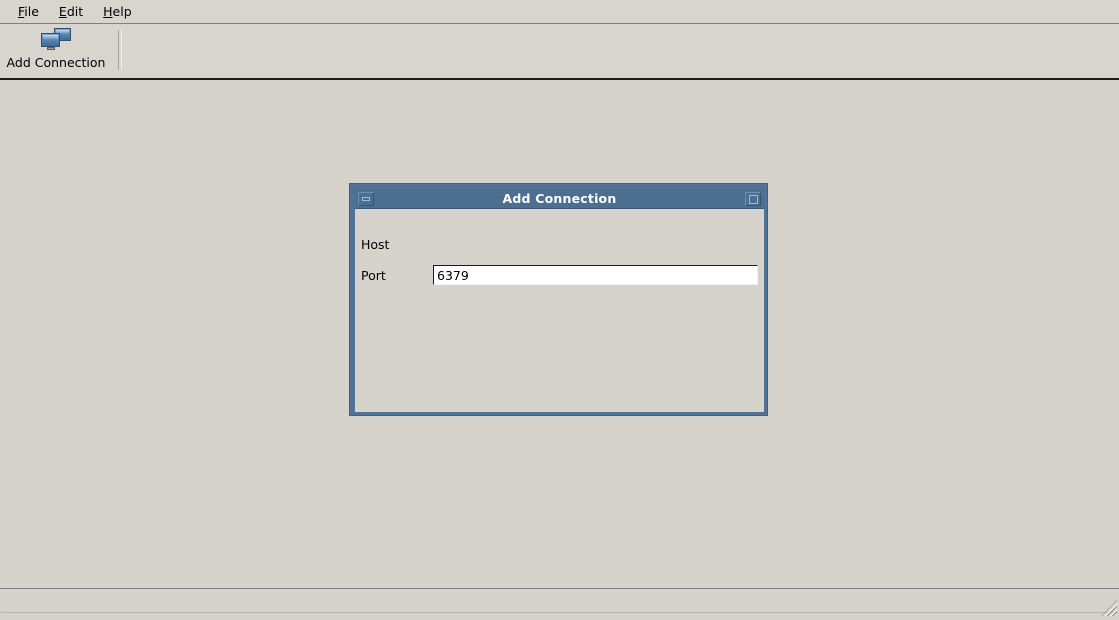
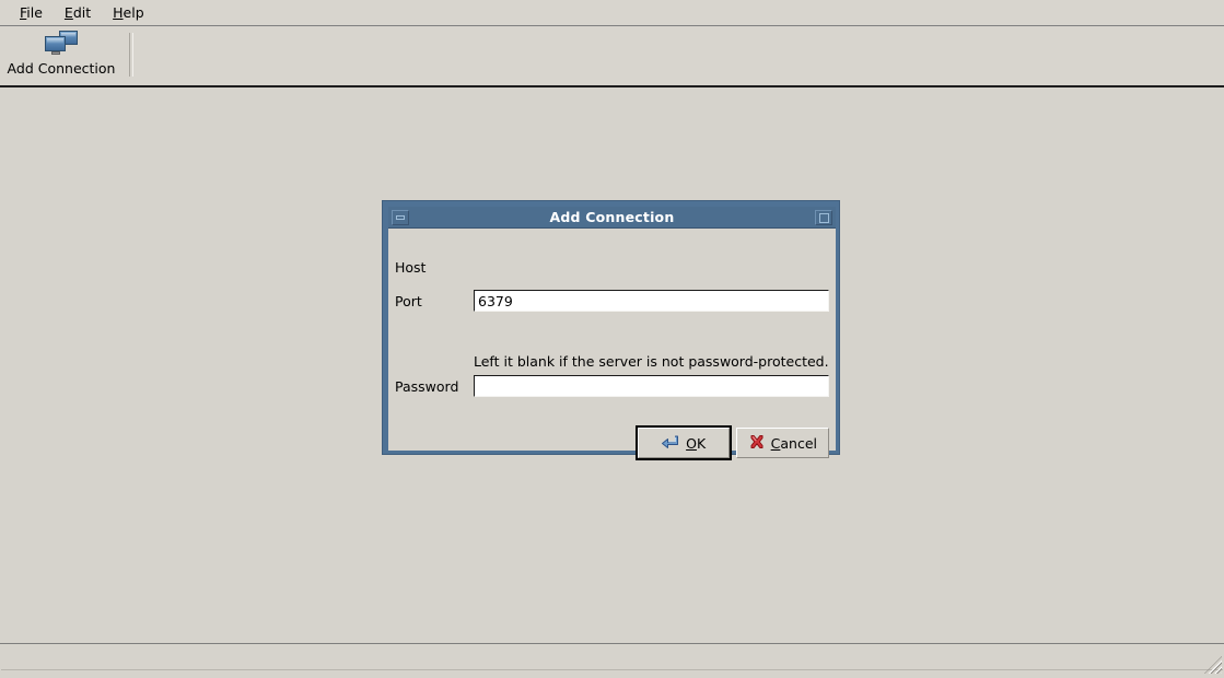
  File
  Edit
  Help
  Add Connection
  Add Connection
  Host
  Port
  6379
+ Left it blank if the server is not password-protected.
+ Password
+ OK
+ Cancel
